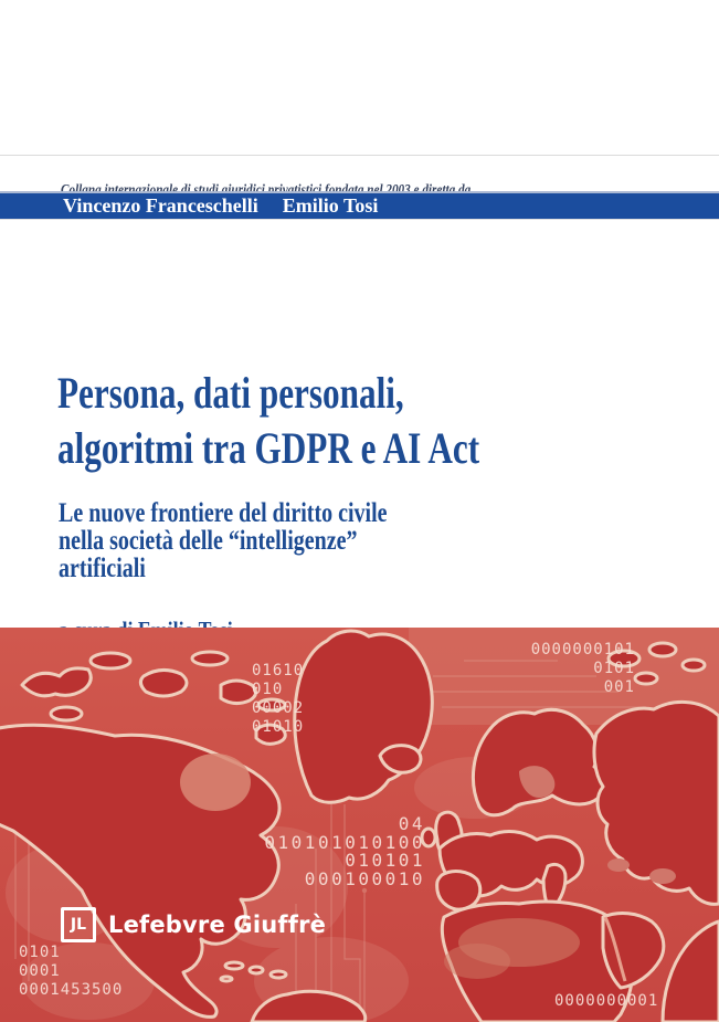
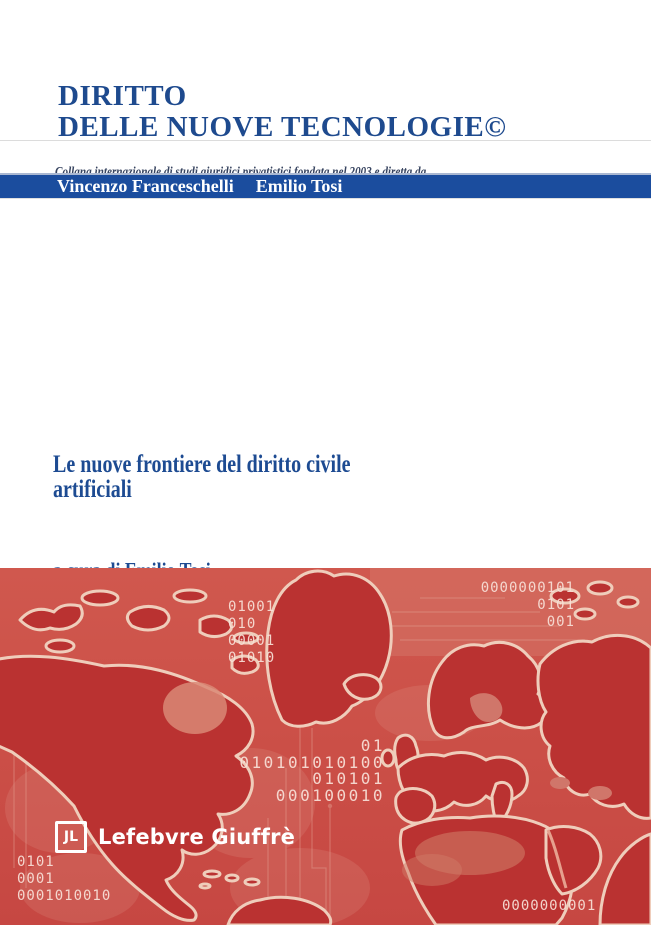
+ DIRITTO
+ DELLE NUOVE TECNOLOGIE©
  Vincenzo Franceschelli Emilio Tosi
- Persona, dati personali,
- algoritmi tra GDPR e AI Act
  Le nuove frontiere del diritto civile
- nella società delle “intelligenze”
  artificiali
  0000000101
  0101
  001
- 01610
+ 01001
  010
- 00002
+ 00001
  01010
- 04
+ 01
  010101010100
  010101
  000100010
  0101
  0001
- 0001453500
+ 0001010010
  0000000001
  JL
  Lefebvre Giuffrè
